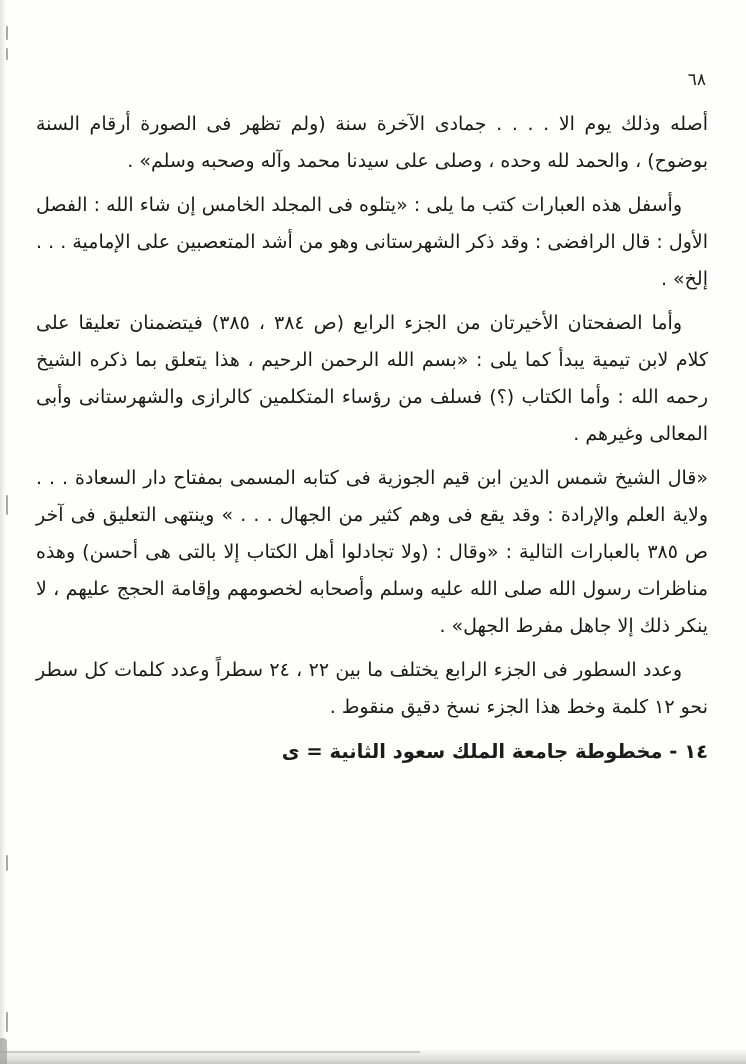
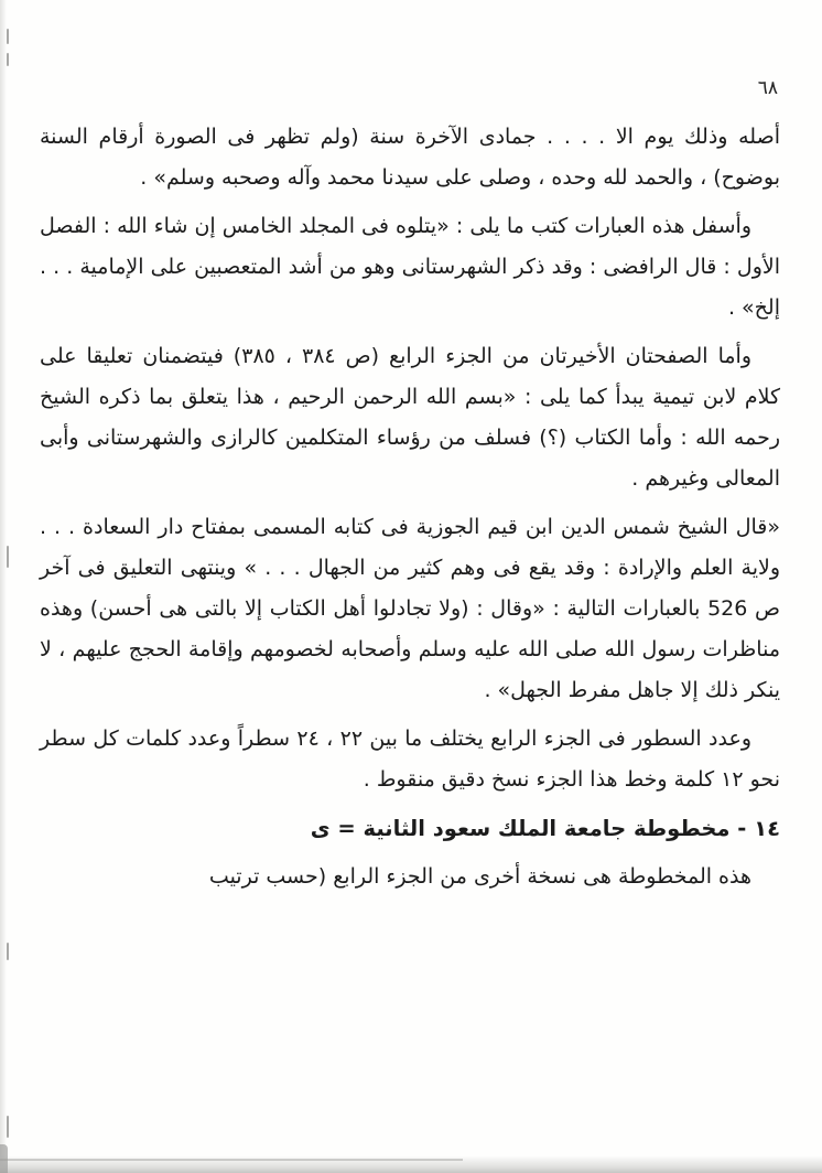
  ٦٨
  أصله وذلك يوم الا . . . . جمادى الآخرة سنة (ولم تظهر فى الصورة أرقام السنة بوضوح) ، والحمد لله وحده ، وصلى على سيدنا محمد وآله وصحبه وسلم» .
  وأسفل هذه العبارات كتب ما يلى : «يتلوه فى المجلد الخامس إن شاء الله : الفصل الأول : قال الرافضى : وقد ذكر الشهرستانى وهو من أشد المتعصبين على الإمامية . . . إلخ» .
  وأما الصفحتان الأخيرتان من الجزء الرابع (ص ٣٨٤ ، ٣٨٥) فيتضمنان تعليقا على كلام لابن تيمية يبدأ كما يلى : «بسم الله الرحمن الرحيم ، هذا يتعلق بما ذكره الشيخ رحمه الله : وأما الكتاب (؟) فسلف من رؤساء المتكلمين كالرازى والشهرستانى وأبى المعالى وغيرهم .
- «قال الشيخ شمس الدين ابن قيم الجوزية فى كتابه المسمى بمفتاح دار السعادة . . . ولاية العلم والإرادة : وقد يقع فى وهم كثير من الجهال . . . » وينتهى التعليق فى آخر ص ٣٨٥ بالعبارات التالية : «وقال : (ولا تجادلوا أهل الكتاب إلا بالتى هى أحسن) وهذه مناظرات رسول الله صلى الله عليه وسلم وأصحابه لخصومهم وإقامة الحجج عليهم ، لا ينكر ذلك إلا جاهل مفرط الجهل» .
+ «قال الشيخ شمس الدين ابن قيم الجوزية فى كتابه المسمى بمفتاح دار السعادة . . . ولاية العلم والإرادة : وقد يقع فى وهم كثير من الجهال . . . » وينتهى التعليق فى آخر ص 526 بالعبارات التالية : «وقال : (ولا تجادلوا أهل الكتاب إلا بالتى هى أحسن) وهذه مناظرات رسول الله صلى الله عليه وسلم وأصحابه لخصومهم وإقامة الحجج عليهم ، لا ينكر ذلك إلا جاهل مفرط الجهل» .
  وعدد السطور فى الجزء الرابع يختلف ما بين ٢٢ ، ٢٤ سطراً وعدد كلمات كل سطر نحو ١٢ كلمة وخط هذا الجزء نسخ دقيق منقوط .
  ١٤ - مخطوطة جامعة الملك سعود الثانية = ى
+ هذه المخطوطة هى نسخة أخرى من الجزء الرابع (حسب ترتيب
